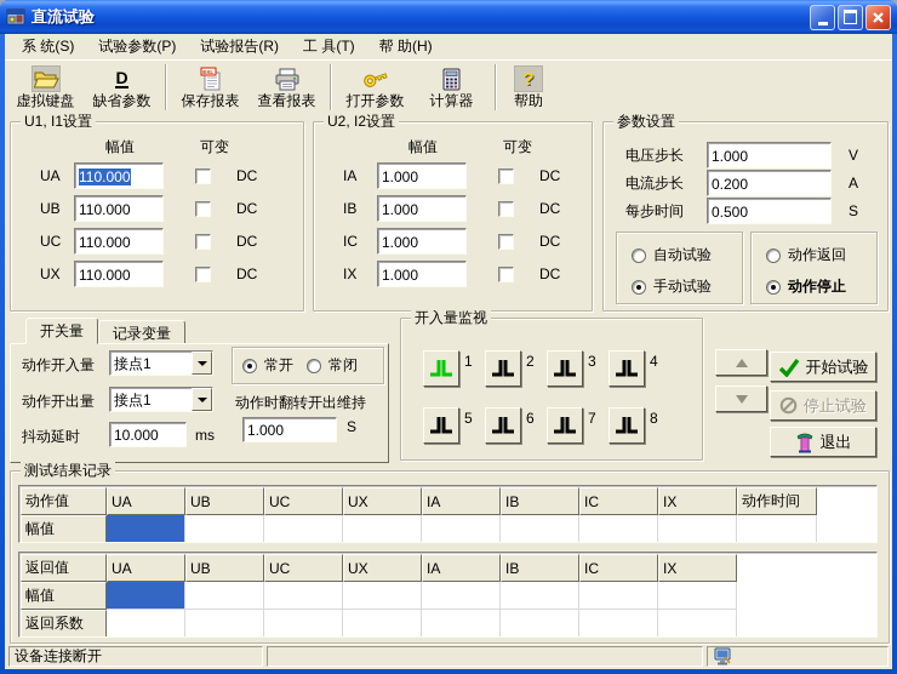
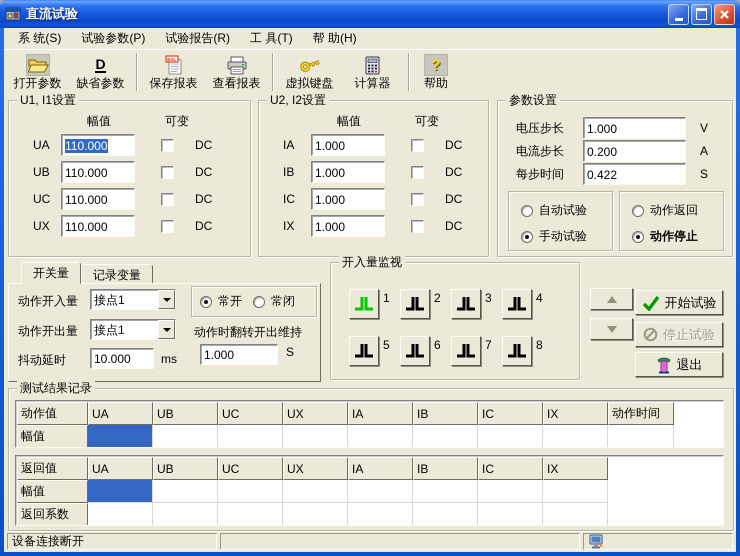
  直流试验
  系 统(S)
  试验参数(P)
  试验报告(R)
  工 具(T)
  帮 助(H)
- 虚拟键盘
+ 打开参数
  D
  缺省参数
  保存报表
  查看报表
- 打开参数
+ 虚拟键盘
  计算器
  ?
  帮助
  U1, I1设置
  幅值
  可变
  UA
  110.000
  DC
  UB
  110.000
  DC
  UC
  110.000
  DC
  UX
  110.000
  DC
  U2, I2设置
  幅值
  可变
  IA
  1.000
  DC
  IB
  1.000
  DC
  IC
  1.000
  DC
  IX
  1.000
  DC
  参数设置
  电压步长
  1.000
  V
  电流步长
  0.200
  A
  每步时间
- 0.500
+ 0.422
  S
  自动试验
  手动试验
  动作返回
  动作停止
  开关量
  记录变量
  动作开入量
  接点1
  常开
  常闭
  动作开出量
  接点1
  动作时翻转开出维持
  抖动延时
  10.000
  ms
  1.000
  S
  开入量监视
  1
  2
  3
  4
  5
  6
  7
  8
  开始试验
  停止试验
  退出
  测试结果记录
  动作值	UA	UB	UC	UX	IA	IB	IC	IX	动作时间
  幅值
  返回值	UA	UB	UC	UX	IA	IB	IC	IX
  幅值
  返回系数
  设备连接断开
